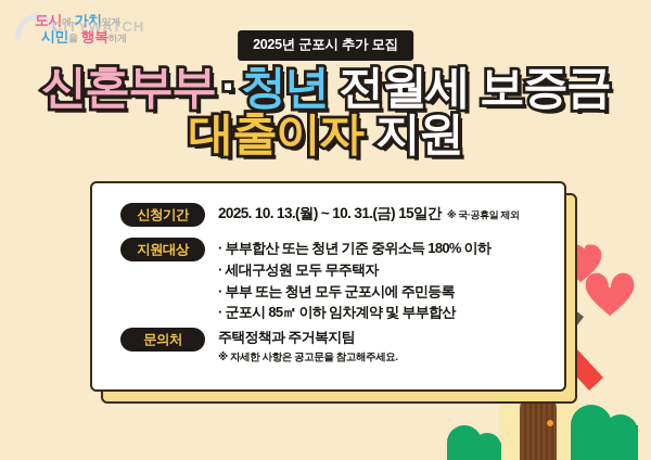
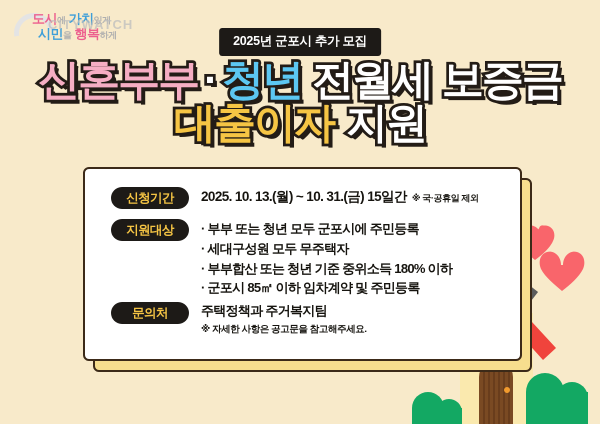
  도시에 가치있게
  시민을 행복하게
  CITYWATCH
  2025년 군포시 추가 모집
  신혼부부 · 청년 전월세 보증금
  대출이자 지원
  신청기간
  2025. 10. 13.(월) ~ 10. 31.(금) 15일간 ※ 국·공휴일 제외
  지원대상
- · 부부합산 또는 청년 기준 중위소득 180% 이하
+ · 부부 또는 청년 모두 군포시에 주민등록
  · 세대구성원 모두 무주택자
- · 부부 또는 청년 모두 군포시에 주민등록
+ · 부부합산 또는 청년 기준 중위소득 180% 이하
- · 군포시 85㎡ 이하 임차계약 및 부부합산
+ · 군포시 85㎡ 이하 임차계약 및 주민등록
  문의처
  주택정책과 주거복지팀
  ※ 자세한 사항은 공고문을 참고해주세요.
